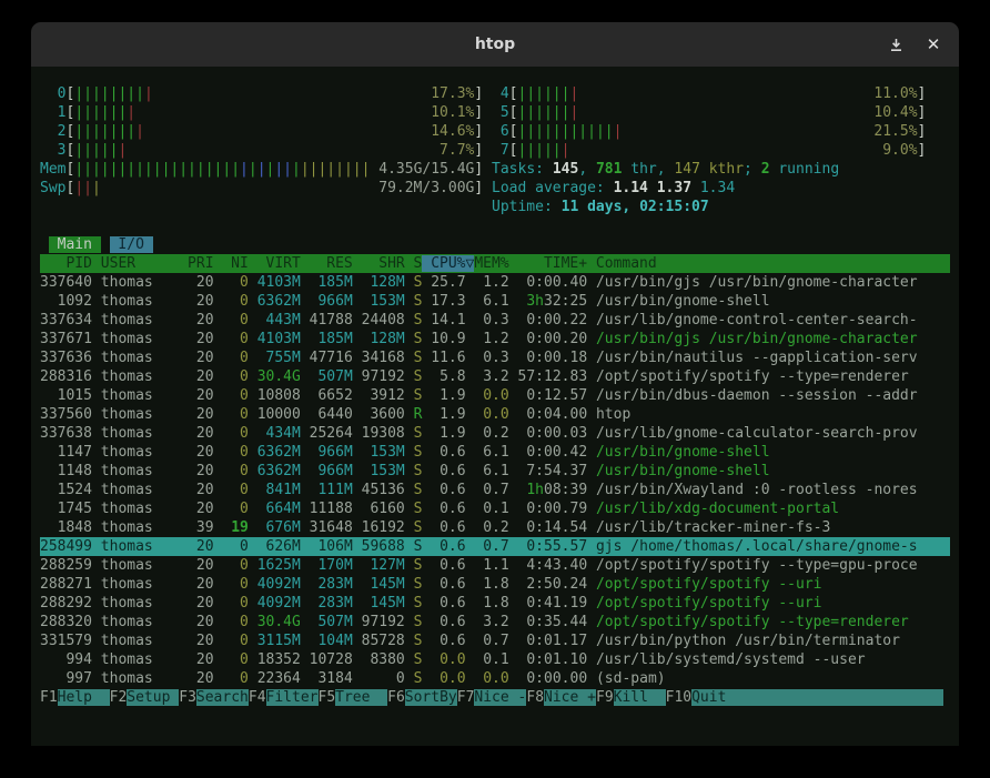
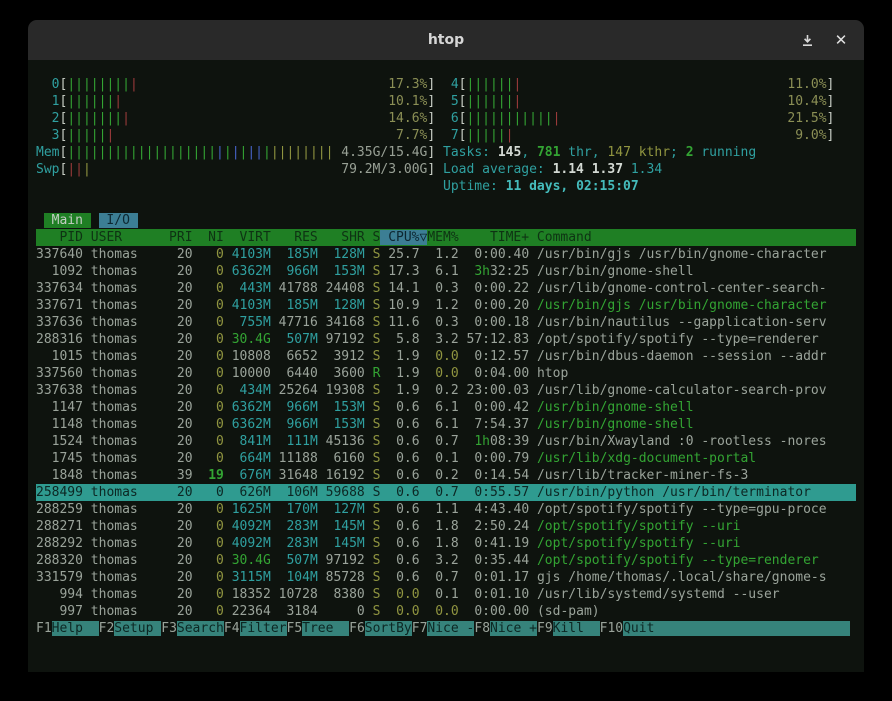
  htop
  ✕
  0[||||||||| 17.3%] 4[||||||| 11.0%]
  1[||||||| 10.1%] 5[||||||| 10.4%]
  2[|||||||| 14.6%] 6[|||||||||||| 21.5%]
  3[|||||| 7.7%] 7[|||||| 9.0%]
  Mem[|||||||||||||||||||||||||||||||||| 4.35G/15.4G] Tasks: 145, 781 thr, 147 kthr; 2 running
  Swp[||| 79.2M/3.00G] Load average: 1.14 1.37 1.34
  Uptime: 11 days, 02:15:07
  Main I/O
  PID USER PRI NI VIRT RES SHR S CPU%▽MEM% TIME+ Command
  337640 thomas 20 0 4103M 185M 128M S 25.7 1.2 0:00.40 /usr/bin/gjs /usr/bin/gnome-character
  1092 thomas 20 0 6362M 966M 153M S 17.3 6.1 3h32:25 /usr/bin/gnome-shell
  337634 thomas 20 0 443M 41788 24408 S 14.1 0.3 0:00.22 /usr/lib/gnome-control-center-search-
  337671 thomas 20 0 4103M 185M 128M S 10.9 1.2 0:00.20 /usr/bin/gjs /usr/bin/gnome-character
  337636 thomas 20 0 755M 47716 34168 S 11.6 0.3 0:00.18 /usr/bin/nautilus --gapplication-serv
  288316 thomas 20 0 30.4G 507M 97192 S 5.8 3.2 57:12.83 /opt/spotify/spotify --type=renderer
  1015 thomas 20 0 10808 6652 3912 S 1.9 0.0 0:12.57 /usr/bin/dbus-daemon --session --addr
  337560 thomas 20 0 10000 6440 3600 R 1.9 0.0 0:04.00 htop
- 337638 thomas 20 0 434M 25264 19308 S 1.9 0.2 0:00.03 /usr/lib/gnome-calculator-search-prov
+ 337638 thomas 20 0 434M 25264 19308 S 1.9 0.2 23:00.03 /usr/lib/gnome-calculator-search-prov
  1147 thomas 20 0 6362M 966M 153M S 0.6 6.1 0:00.42 /usr/bin/gnome-shell
  1148 thomas 20 0 6362M 966M 153M S 0.6 6.1 7:54.37 /usr/bin/gnome-shell
  1524 thomas 20 0 841M 111M 45136 S 0.6 0.7 1h08:39 /usr/bin/Xwayland :0 -rootless -nores
  1745 thomas 20 0 664M 11188 6160 S 0.6 0.1 0:00.79 /usr/lib/xdg-document-portal
  1848 thomas 39 19 676M 31648 16192 S 0.6 0.2 0:14.54 /usr/lib/tracker-miner-fs-3
- 258499 thomas 20 0 626M 106M 59688 S 0.6 0.7 0:55.57 gjs /home/thomas/.local/share/gnome-s
+ 258499 thomas 20 0 626M 106M 59688 S 0.6 0.7 0:55.57 /usr/bin/python /usr/bin/terminator
  288259 thomas 20 0 1625M 170M 127M S 0.6 1.1 4:43.40 /opt/spotify/spotify --type=gpu-proce
  288271 thomas 20 0 4092M 283M 145M S 0.6 1.8 2:50.24 /opt/spotify/spotify --uri
  288292 thomas 20 0 4092M 283M 145M S 0.6 1.8 0:41.19 /opt/spotify/spotify --uri
  288320 thomas 20 0 30.4G 507M 97192 S 0.6 3.2 0:35.44 /opt/spotify/spotify --type=renderer
- 331579 thomas 20 0 3115M 104M 85728 S 0.6 0.7 0:01.17 /usr/bin/python /usr/bin/terminator
+ 331579 thomas 20 0 3115M 104M 85728 S 0.6 0.7 0:01.17 gjs /home/thomas/.local/share/gnome-s
  994 thomas 20 0 18352 10728 8380 S 0.0 0.1 0:01.10 /usr/lib/systemd/systemd --user
  997 thomas 20 0 22364 3184 0 S 0.0 0.0 0:00.00 (sd-pam)
  F1Help F2Setup F3SearchF4FilterF5Tree F6SortByF7Nice -F8Nice +F9Kill F10Quit
